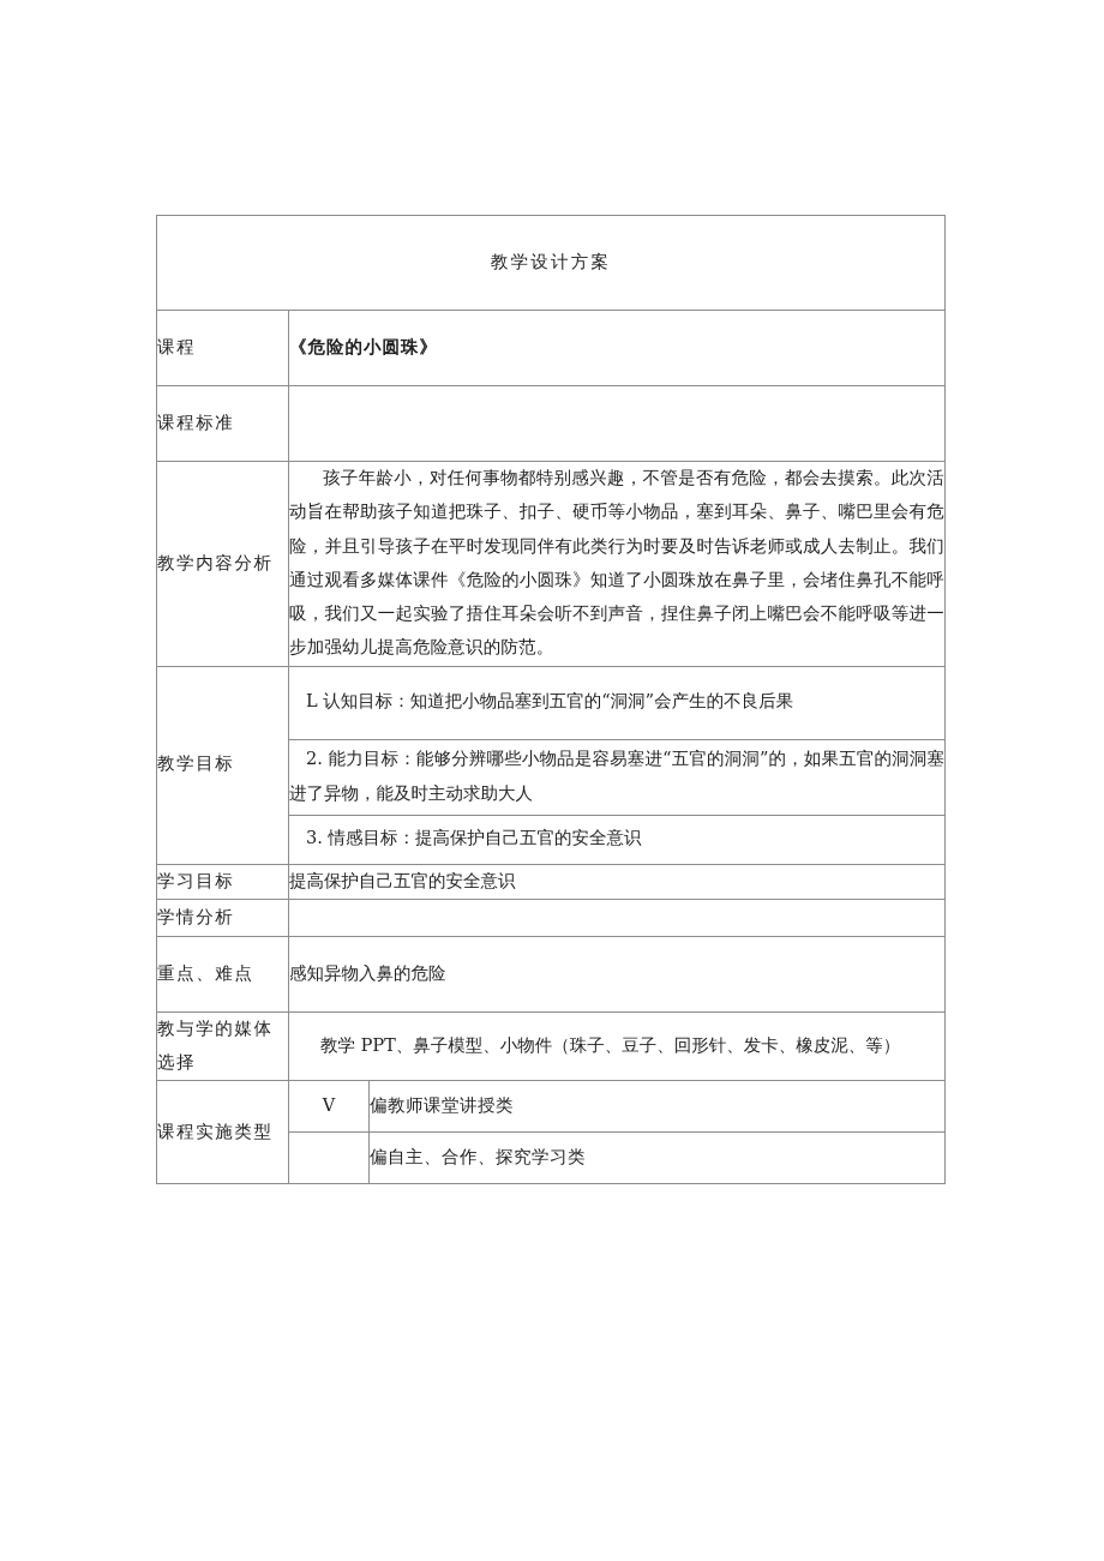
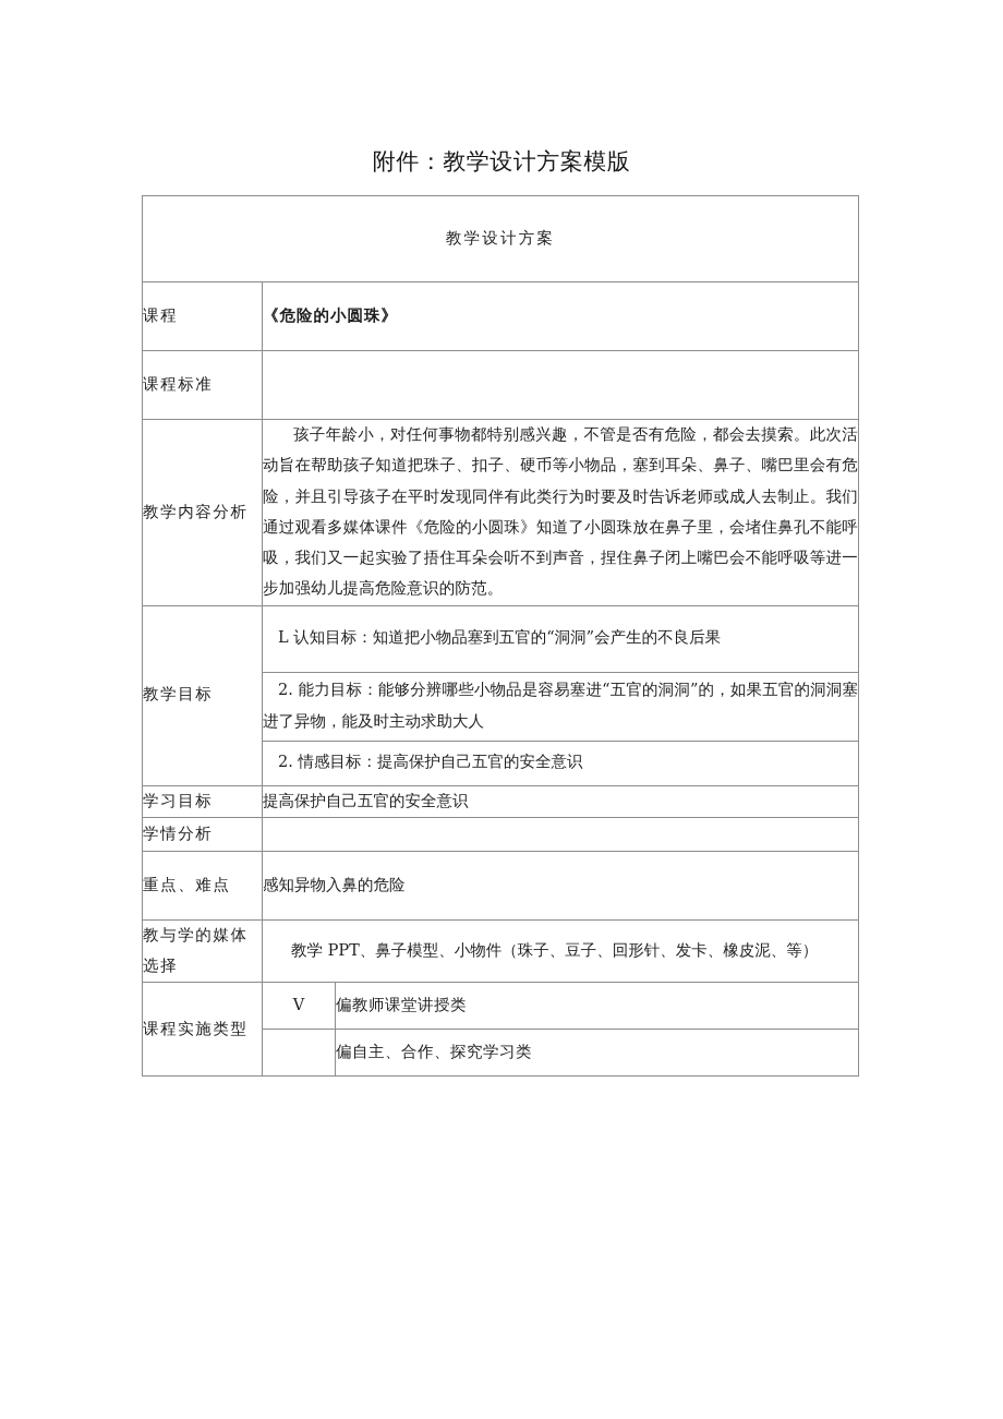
+ 附件：教学设计方案模版
  教学设计方案
  课程	《危险的小圆珠》
  课程标准
  教学内容分析	孩子年龄小，对任何事物都特别感兴趣，不管是否有危险，都会去摸索。此次活动旨在帮助孩子知道把珠子、扣子、硬币等小物品，塞到耳朵、鼻子、嘴巴里会有危险，并且引导孩子在平时发现同伴有此类行为时要及时告诉老师或成人去制止。我们通过观看多媒体课件《危险的小圆珠》知道了小圆珠放在鼻子里，会堵住鼻孔不能呼吸，我们又一起实验了捂住耳朵会听不到声音，捏住鼻子闭上嘴巴会不能呼吸等进一步加强幼儿提高危险意识的防范。
  教学目标	L 认知目标：知道把小物品塞到五官的“洞洞”会产生的不良后果
  2. 能力目标：能够分辨哪些小物品是容易塞进“五官的洞洞”的，如果五官的洞洞塞进了异物，能及时主动求助大人
- 3. 情感目标：提高保护自己五官的安全意识
+ 2. 情感目标：提高保护自己五官的安全意识
  学习目标	提高保护自己五官的安全意识
  学情分析
  重点、难点	感知异物入鼻的危险
  教与学的媒体选择	教学 PPT、鼻子模型、小物件（珠子、豆子、回形针、发卡、橡皮泥、等）
  课程实施类型	V	偏教师课堂讲授类
  	偏自主、合作、探究学习类
